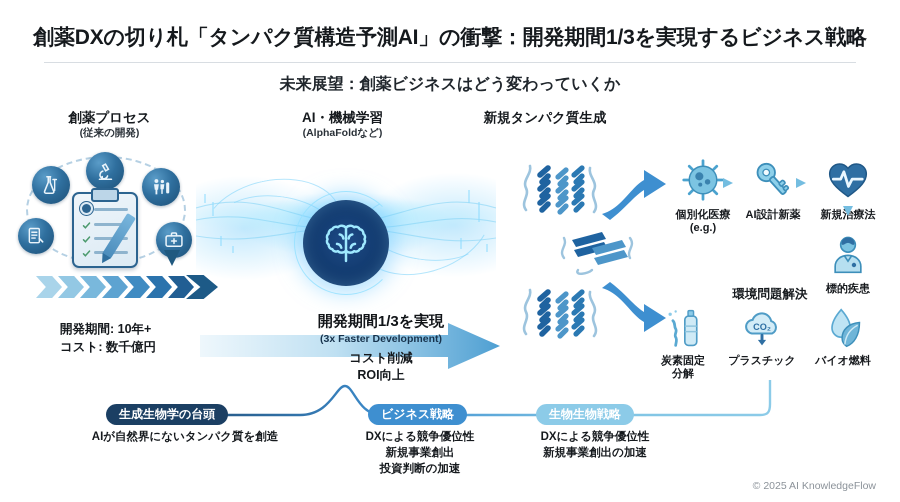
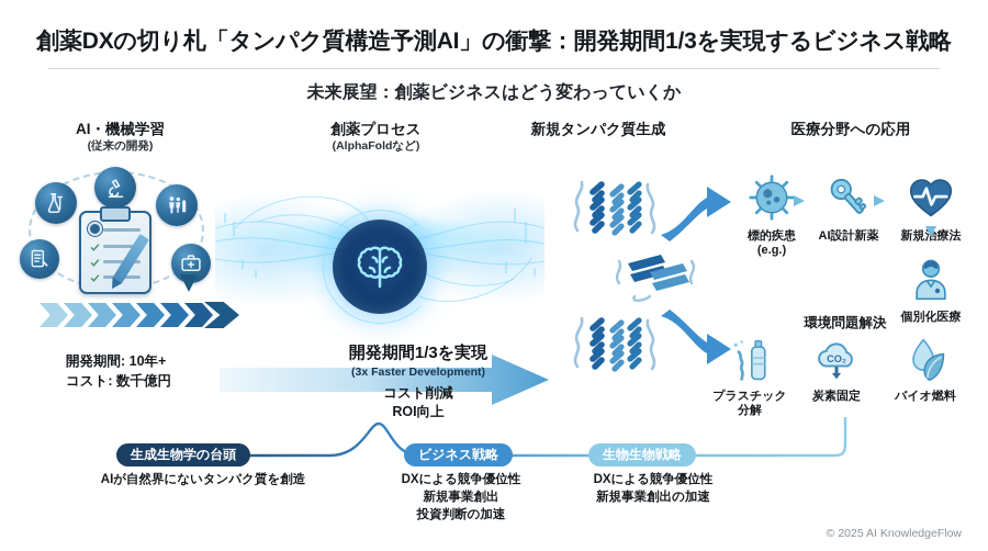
  創薬DXの切り札「タンパク質構造予測AI」の衝撃：開発期間1/3を実現するビジネス戦略
  未来展望：創薬ビジネスはどう変わっていくか
- 創薬プロセス
+ AI・機械学習
  (従来の開発)
- AI・機械学習
+ 創薬プロセス
  (AlphaFoldなど)
  新規タンパク質生成
+ 医療分野への応用
- 個別化医療
+ 標的疾患
  (e.g.)
  AI設計新薬
  新規治療法
- 標的疾患
+ 個別化医療
  環境問題解決
- 炭素固定
+ プラスチック
  分解
  CO₂
- プラスチック
+ 炭素固定
  バイオ燃料
  開発期間: 10年+
  コスト: 数千億円
  開発期間1/3を実現
  (3x Faster Development)
  コスト削減
  ROI向上
  生成生物学の台頭
  ビジネス戦略
  生物生物戦略
  AIが自然界にないタンパク質を創造
  DXによる競争優位性
  新規事業創出
  投資判断の加速
  DXによる競争優位性
  新規事業創出の加速
  © 2025 AI KnowledgeFlow
